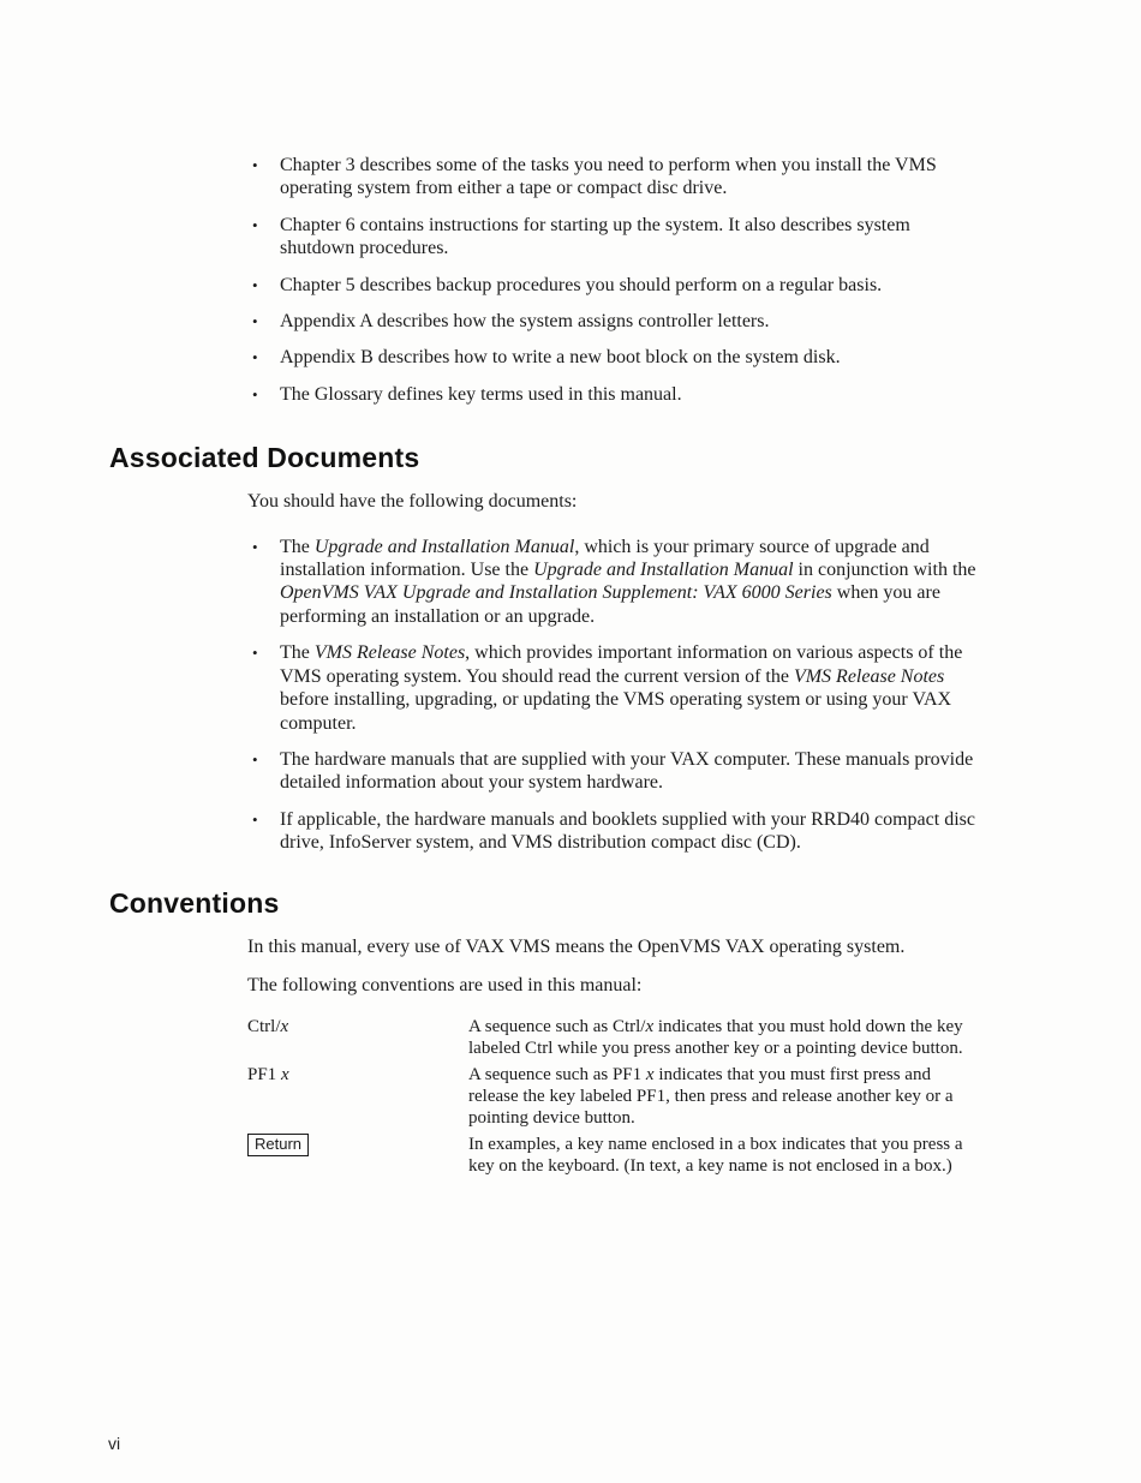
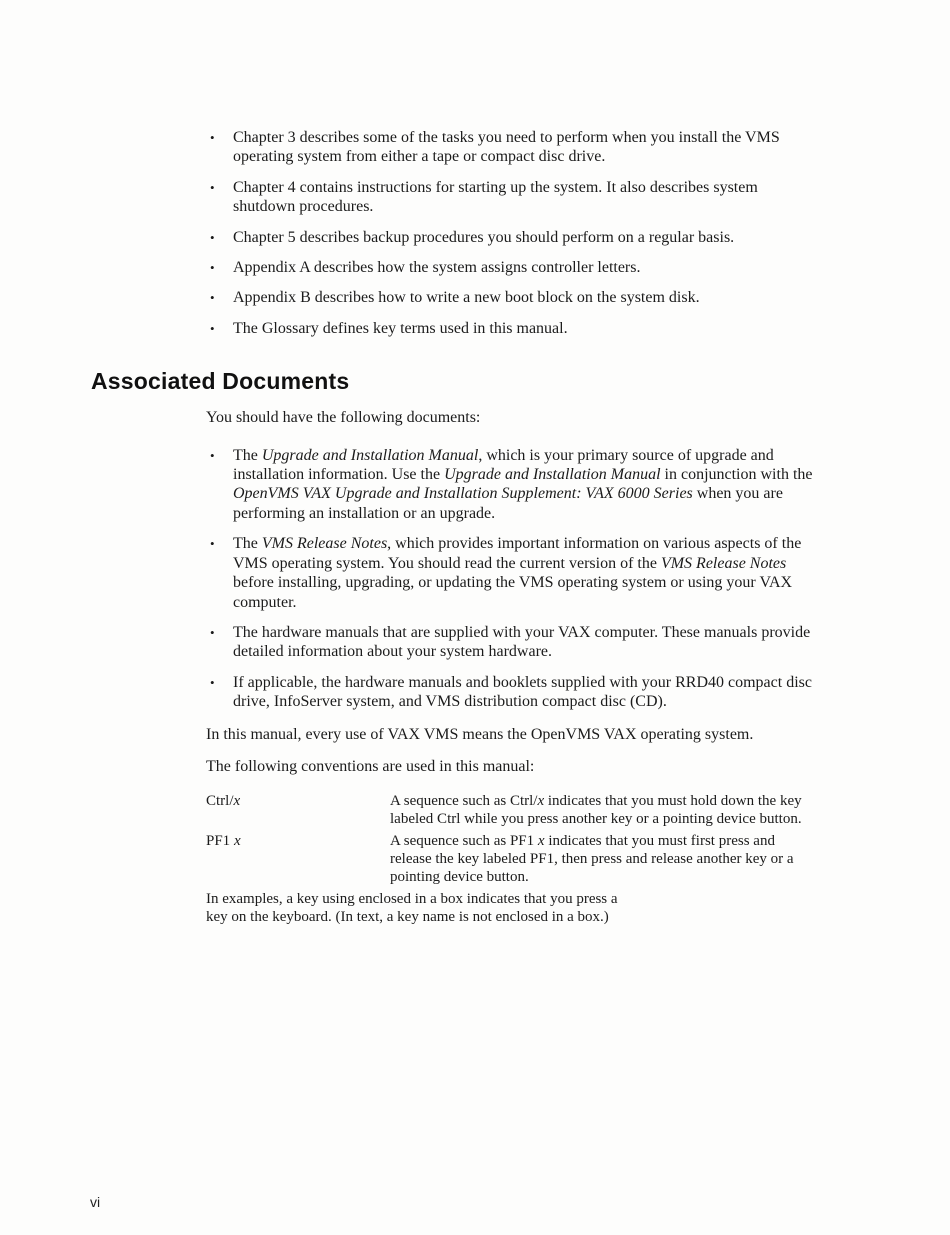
  •
  Chapter 3 describes some of the tasks you need to perform when you install the VMS operating system from either a tape or compact disc drive.
  •
- Chapter 6 contains instructions for starting up the system. It also describes system shutdown procedures.
+ Chapter 4 contains instructions for starting up the system. It also describes system shutdown procedures.
  •
  Chapter 5 describes backup procedures you should perform on a regular basis.
  •
  Appendix A describes how the system assigns controller letters.
  •
  Appendix B describes how to write a new boot block on the system disk.
  •
  The Glossary defines key terms used in this manual.
  Associated Documents
  You should have the following documents:
  •
  The Upgrade and Installation Manual, which is your primary source of upgrade and installation information. Use the Upgrade and Installation Manual in conjunction with the OpenVMS VAX Upgrade and Installation Supplement: VAX 6000 Series when you are performing an installation or an upgrade.
  •
  The VMS Release Notes, which provides important information on various aspects of the VMS operating system. You should read the current version of the VMS Release Notes before installing, upgrading, or updating the VMS operating system or using your VAX computer.
  •
  The hardware manuals that are supplied with your VAX computer. These manuals provide detailed information about your system hardware.
  •
  If applicable, the hardware manuals and booklets supplied with your RRD40 compact disc drive, InfoServer system, and VMS distribution compact disc (CD).
- Conventions
  In this manual, every use of VAX VMS means the OpenVMS VAX operating system.
  The following conventions are used in this manual:
  Ctrl/x
  A sequence such as Ctrl/x indicates that you must hold down the key labeled Ctrl while you press another key or a pointing device button.
  PF1 x
  A sequence such as PF1 x indicates that you must first press and release the key labeled PF1, then press and release another key or a pointing device button.
- Return
- In examples, a key name enclosed in a box indicates that you press a key on the keyboard. (In text, a key name is not enclosed in a box.)
+ In examples, a key using enclosed in a box indicates that you press a key on the keyboard. (In text, a key name is not enclosed in a box.)
  vi
